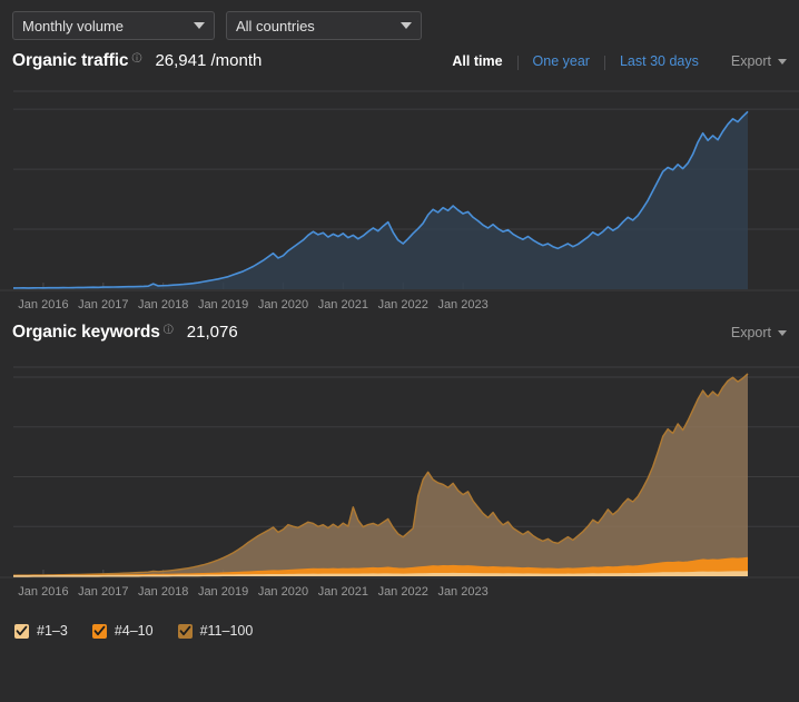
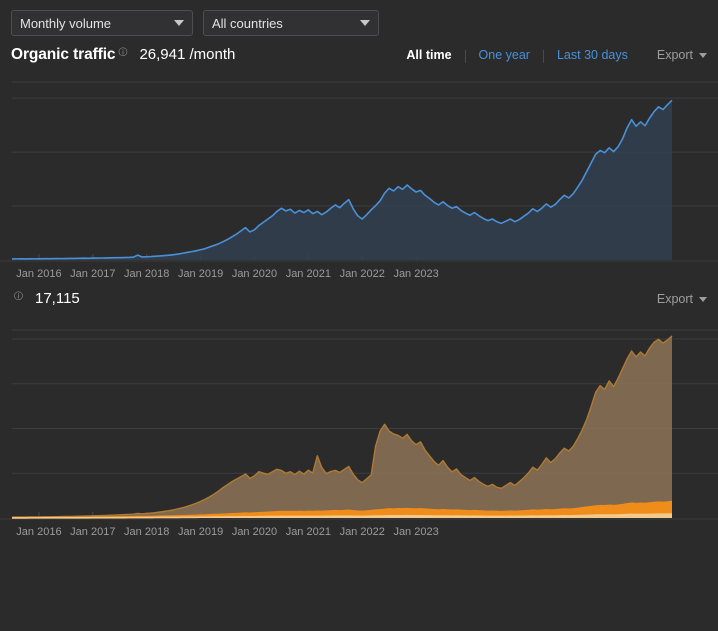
  Monthly volume
  All countries
  Organic traffic
  ⓘ
  26,941 /month
  All time
  One year
  Last 30 days
  Export
  Jan 2016
  Jan 2017
  Jan 2018
  Jan 2019
  Jan 2020
  Jan 2021
  Jan 2022
  Jan 2023
- Organic keywords
  ⓘ
- 21,076
+ 17,115
  Export
  Jan 2016
  Jan 2017
  Jan 2018
  Jan 2019
  Jan 2020
  Jan 2021
  Jan 2022
  Jan 2023
- #1–3
- #4–10
- #11–100
